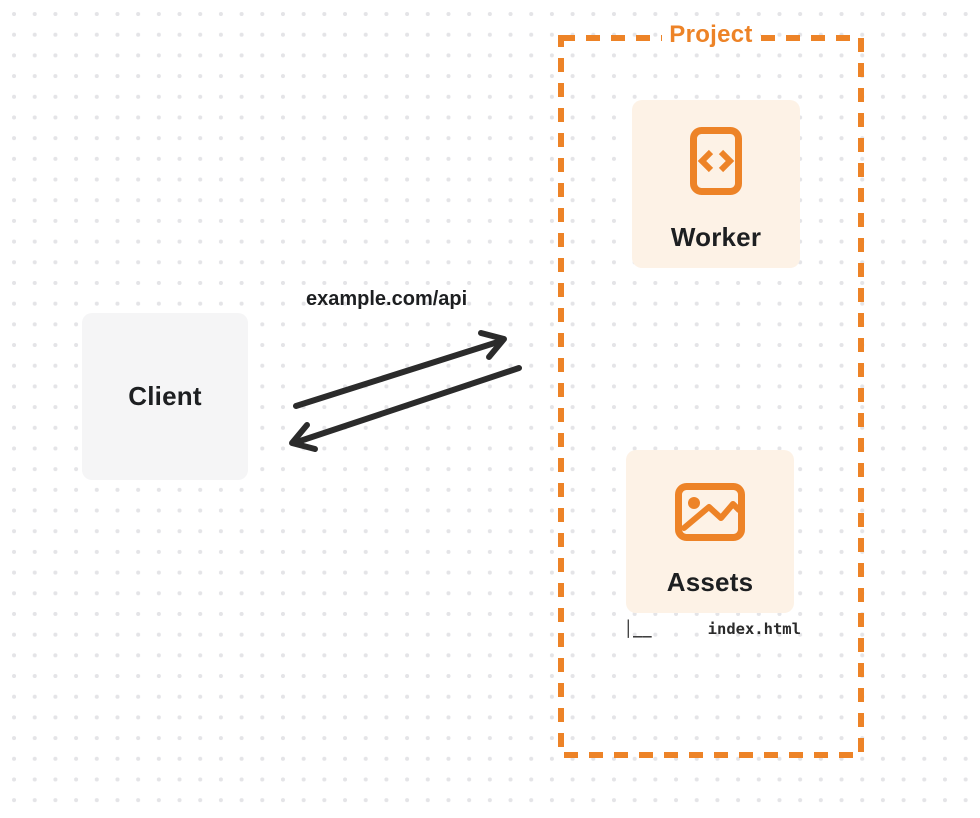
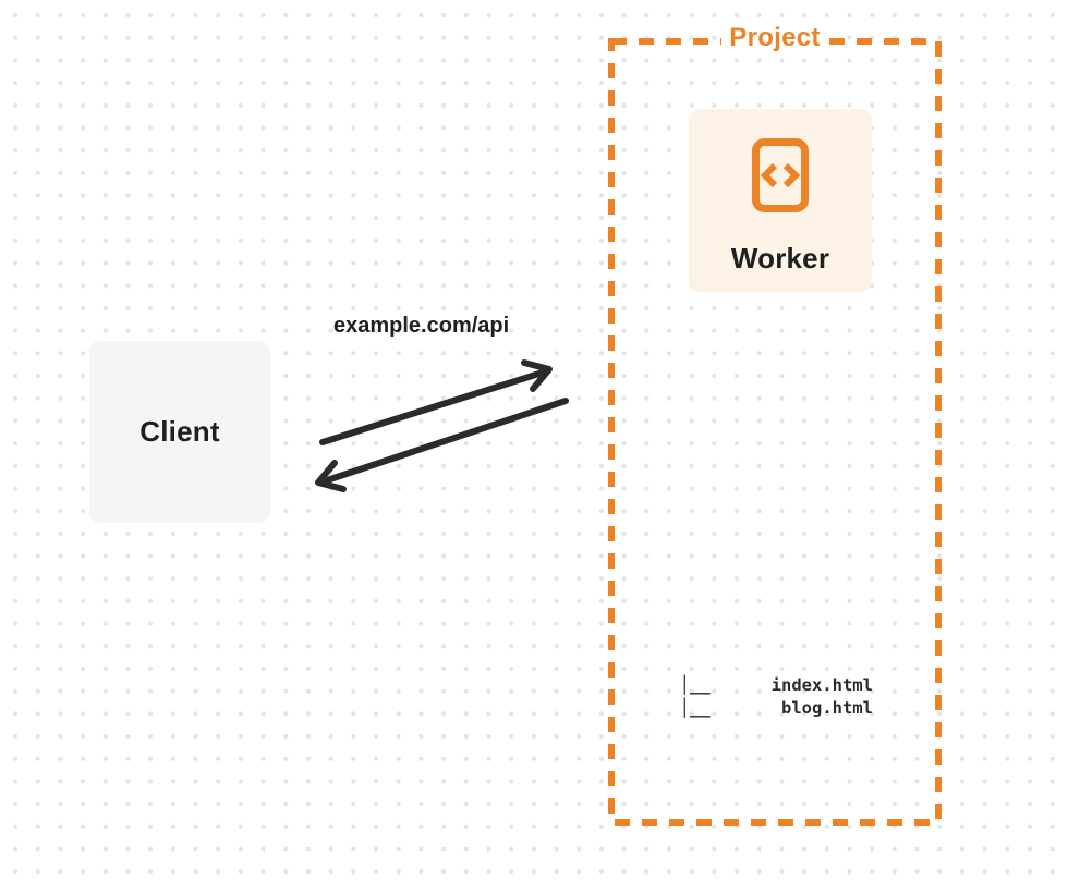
  Project
  Client
  example.com/api
  Worker
- Assets
  │__ index.html
+ │__ blog.html
